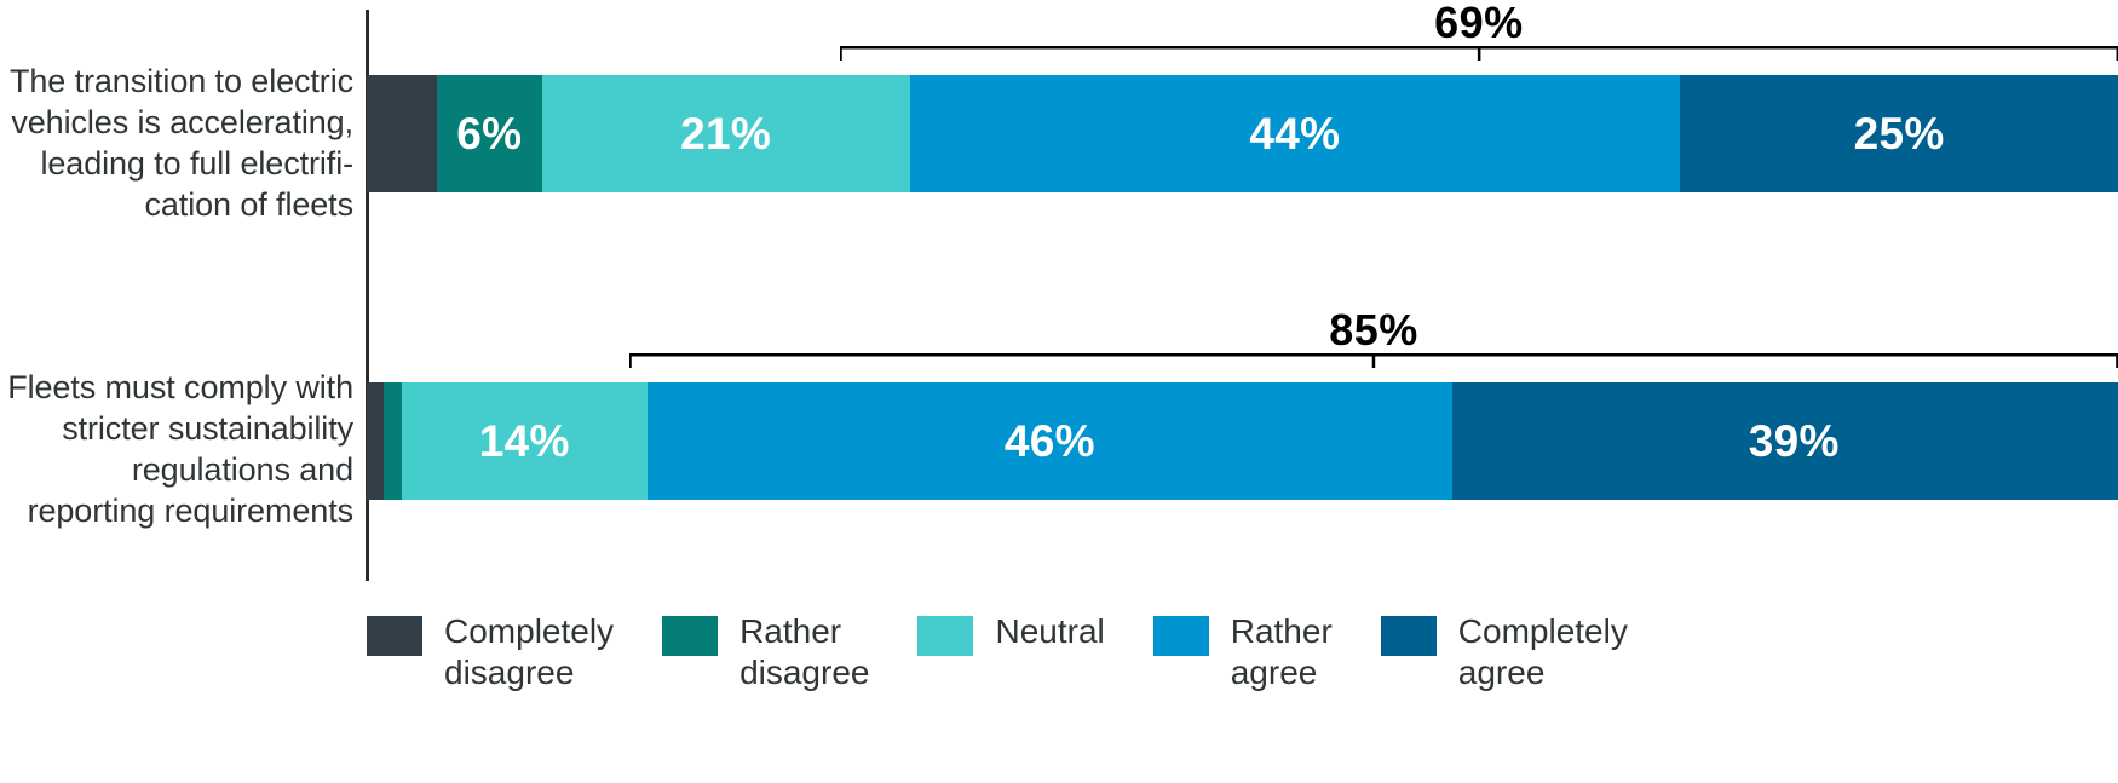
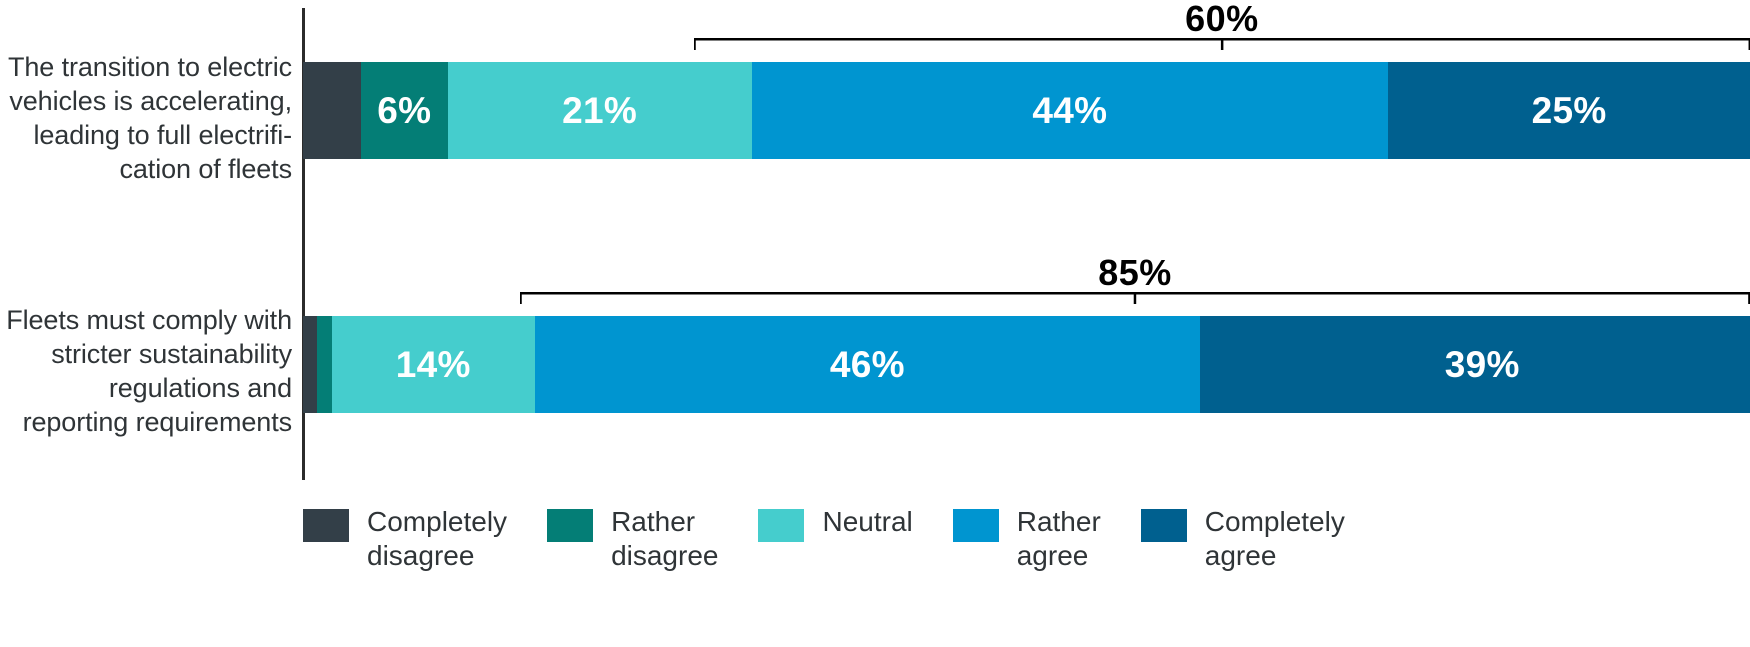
  The transition to electric vehicles is accelerating, leading to full electrifi- cation of fleets
  Fleets must comply with stricter sustainability regulations and reporting requirements
  6%
  21%
  44%
  25%
  14%
  46%
  39%
- 69%
+ 60%
  85%
  Completely
  disagree
  Rather
  disagree
  Neutral
  Rather
  agree
  Completely
  agree
